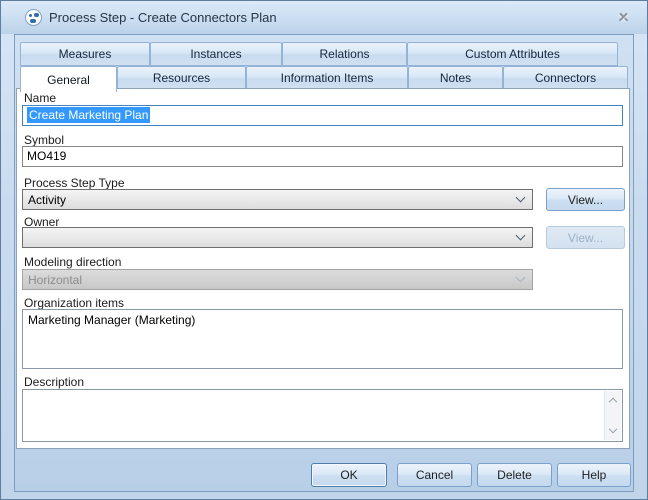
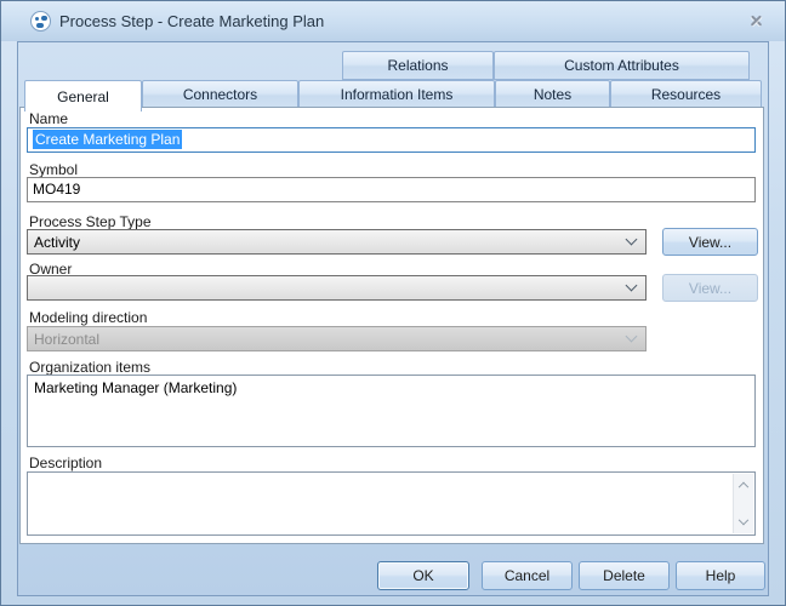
- Process Step - Create Connectors Plan
+ Process Step - Create Marketing Plan
- Measures
- Instances
  Relations
  Custom Attributes
  General
- Resources
+ Connectors
  Information Items
  Notes
- Connectors
+ Resources
  Name
  Create Marketing Plan
  Symbol
  MO419
  Process Step Type
  Activity
  View...
  Owner
  View...
  Modeling direction
  Horizontal
  Organization items
  Marketing Manager (Marketing)
  Description
  OK
  Cancel
  Delete
  Help
